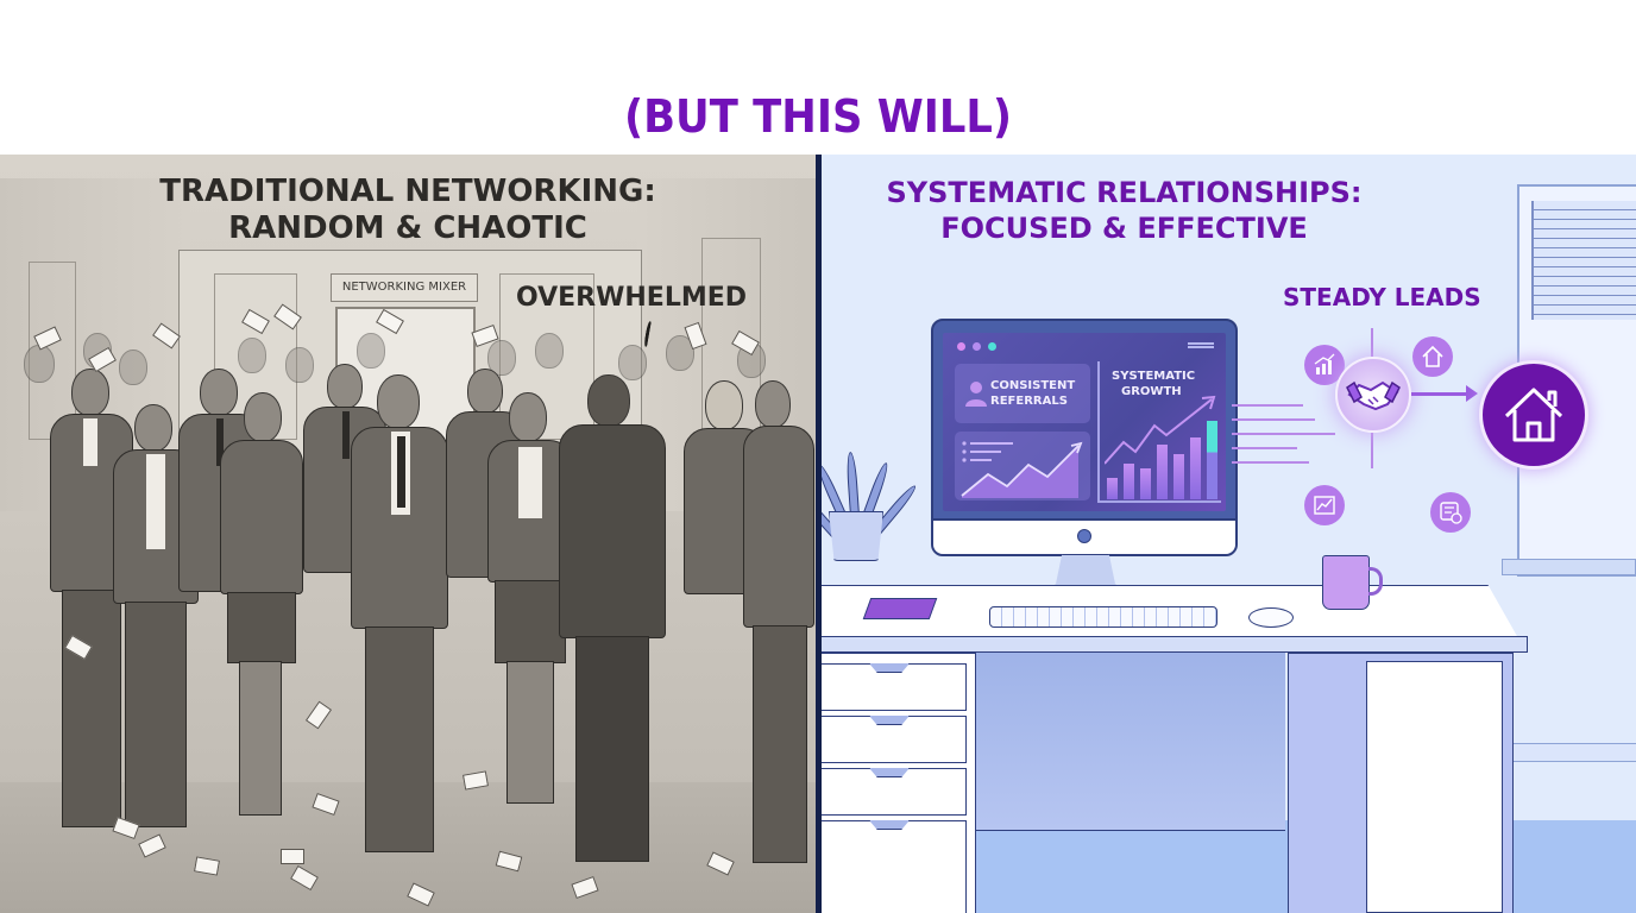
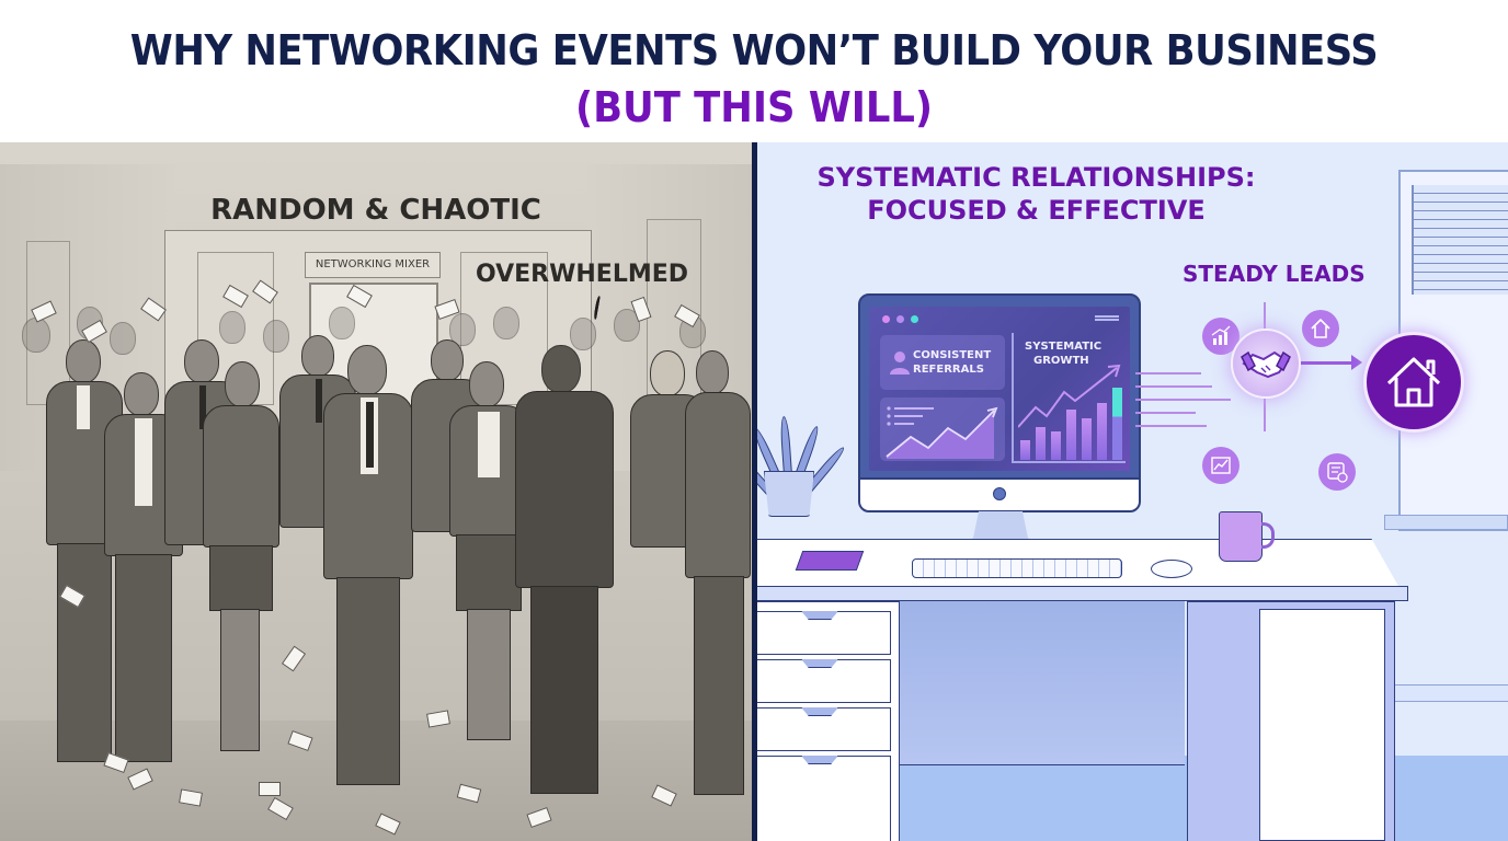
+ WHY NETWORKING EVENTS WON’T BUILD YOUR BUSINESS
  (BUT THIS WILL)
- TRADITIONAL NETWORKING:
  RANDOM & CHAOTIC
  NETWORKING MIXER
  OVERWHELMED
  SYSTEMATIC RELATIONSHIPS:
  FOCUSED & EFFECTIVE
  STEADY LEADS
  CONSISTENT
  REFERRALS
  SYSTEMATIC
  GROWTH
